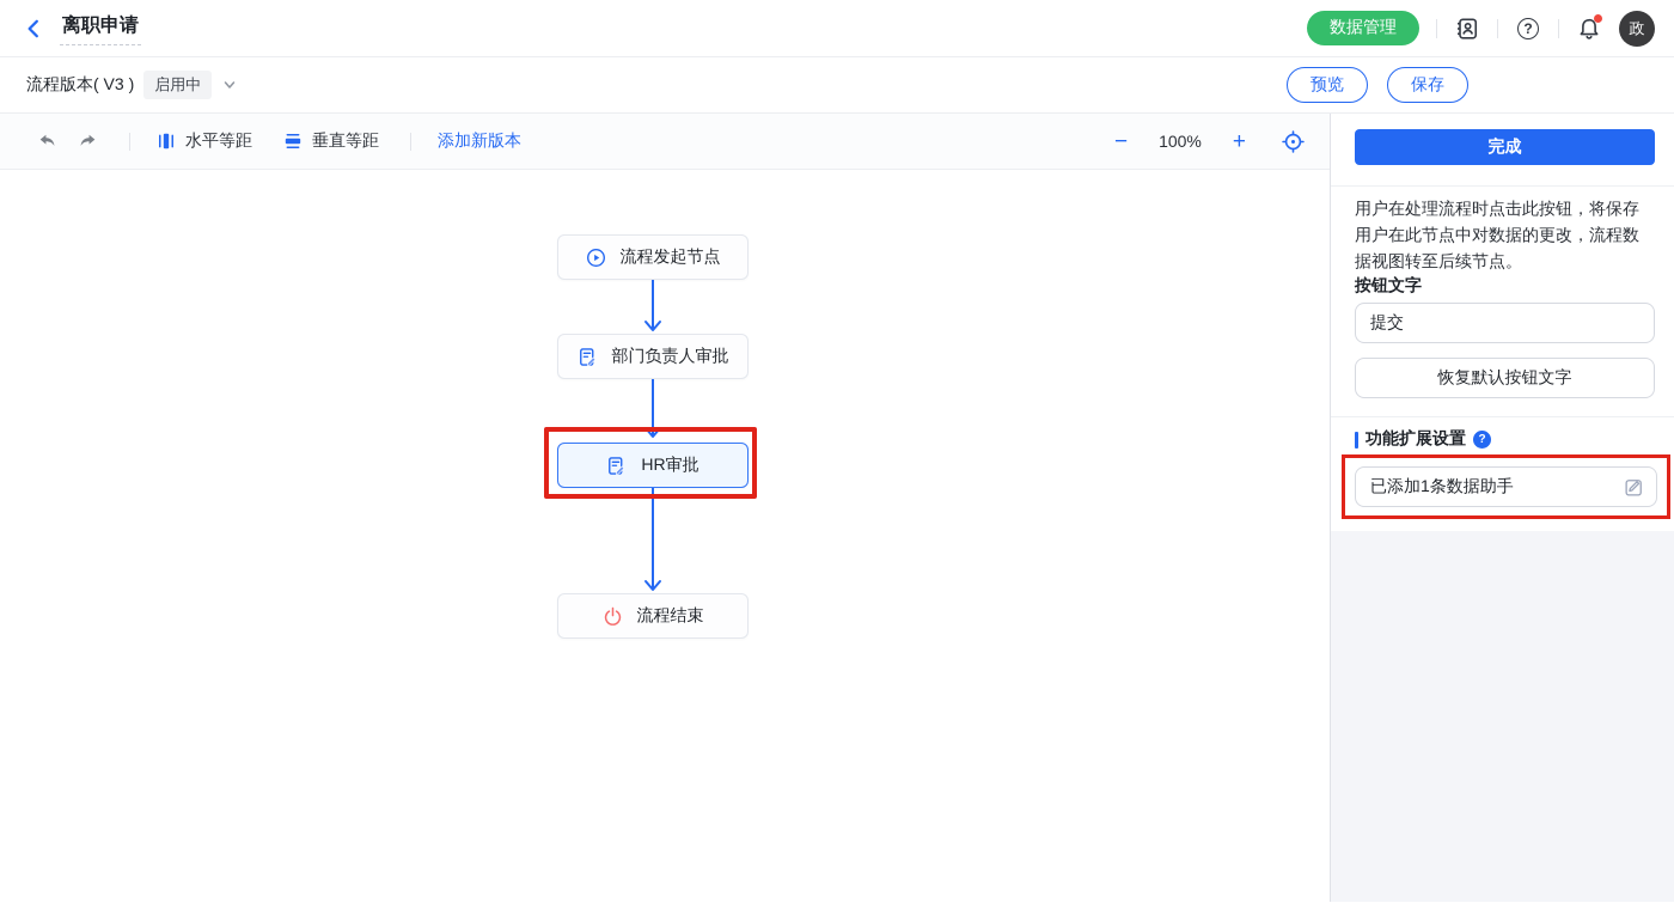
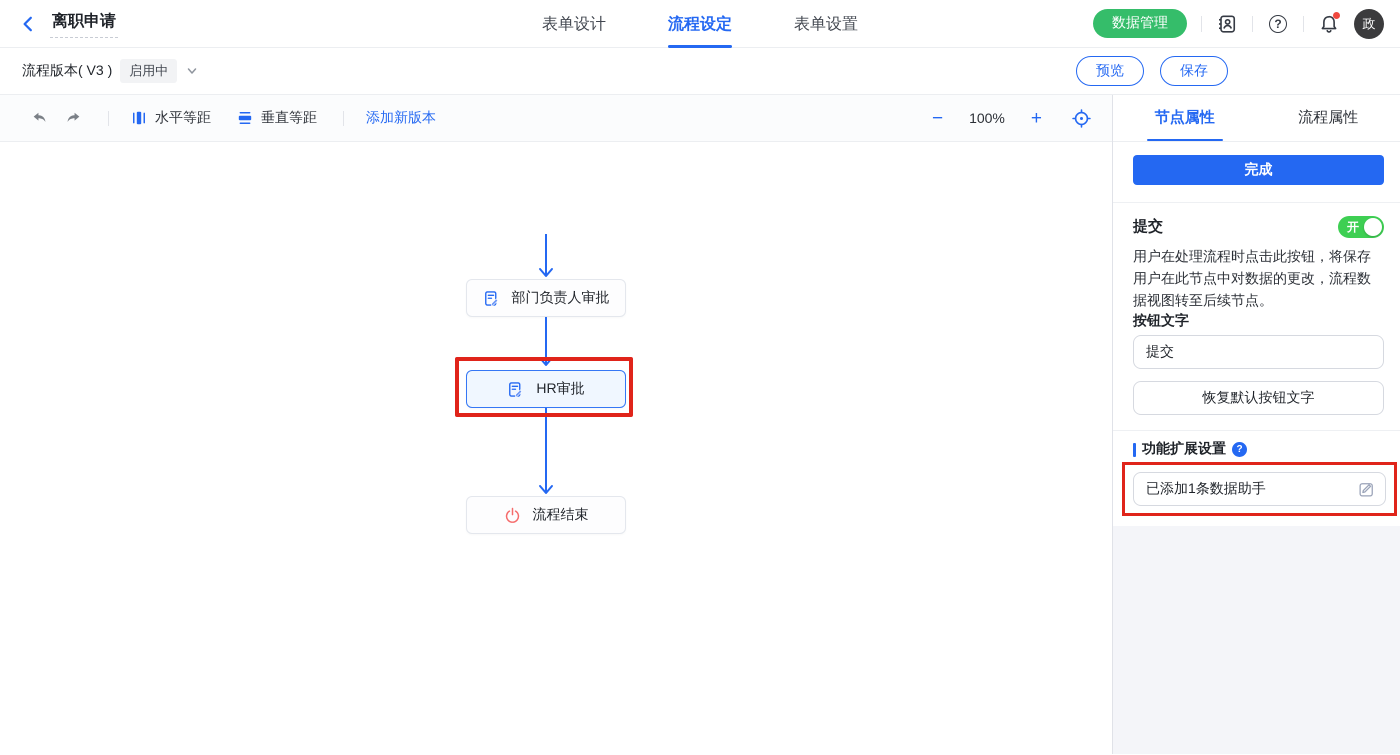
  离职申请
+ 表单设计
+ 流程设定
+ 表单设置
  数据管理
  ?
  政
  流程版本( V3 )
  启用中
  预览
  保存
  水平等距
  垂直等距
  添加新版本
  −
  100%
  +
- 流程发起节点
  部门负责人审批
  HR审批
  流程结束
+ 节点属性
+ 流程属性
  完成
+ 提交
+ 开
  用户在处理流程时点击此按钮，将保存用户在此节点中对数据的更改，流程数据视图转至后续节点。
  按钮文字
  提交 恢复默认按钮文字
  功能扩展设置
  ?
  已添加1条数据助手
